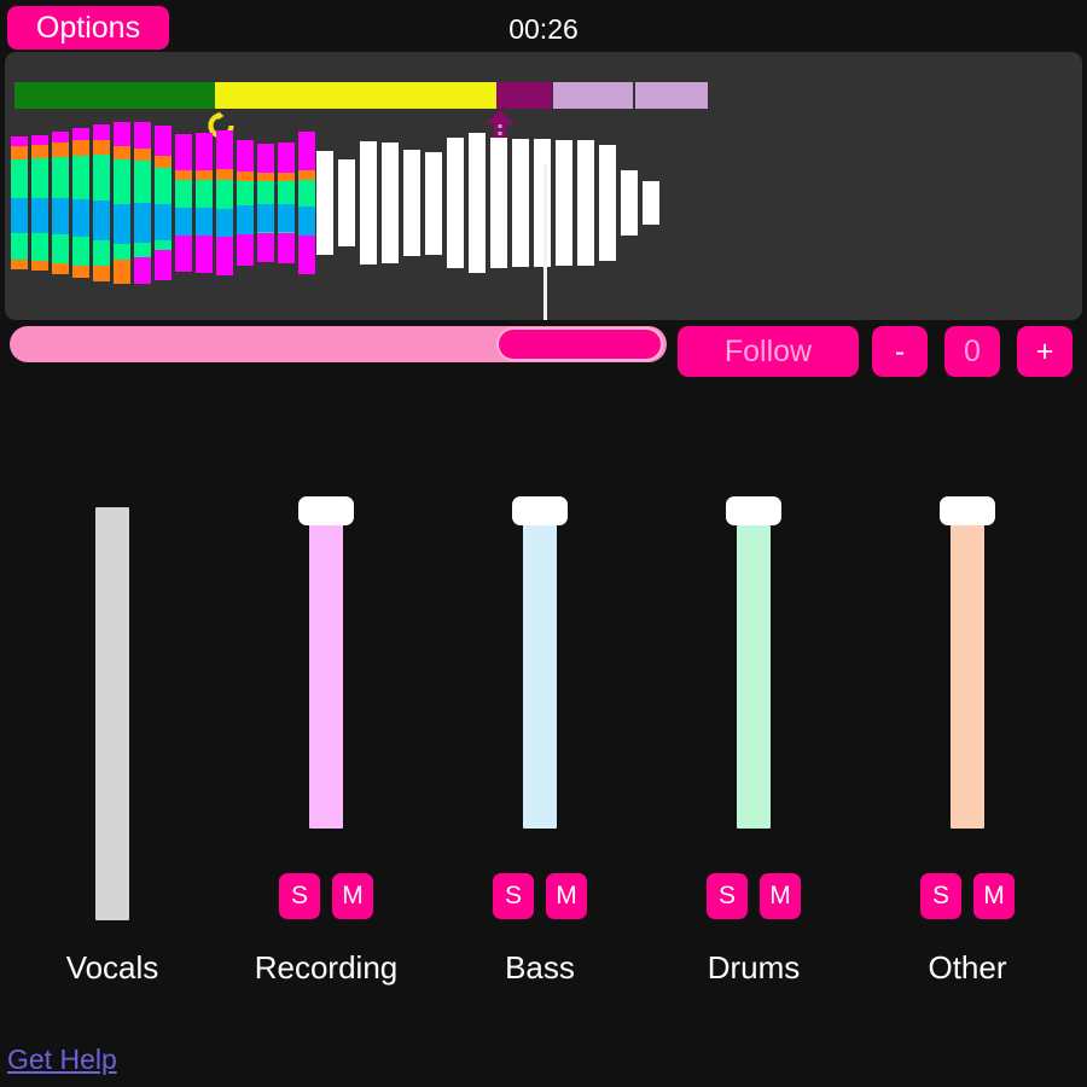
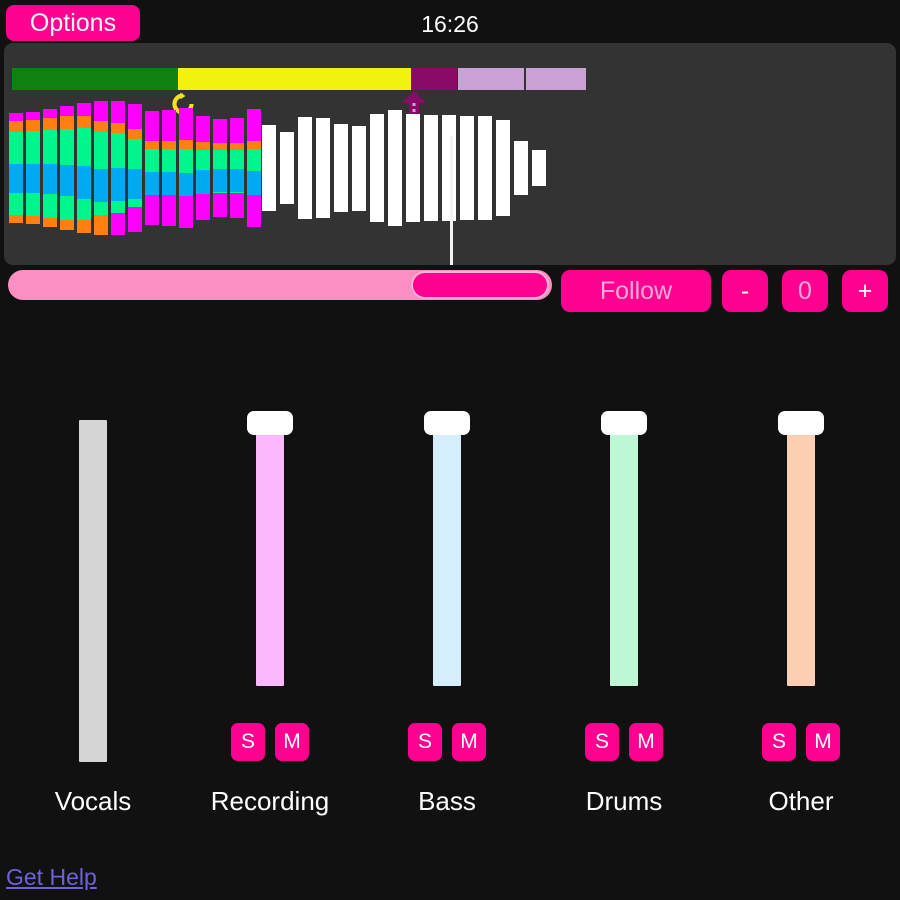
  Options
- 00:26
+ 16:26
  Follow
  -
  0
  +
  Vocals
  S M
  Recording
  S M
  Bass
  S M
  Drums
  S M
  Other
  Get Help
